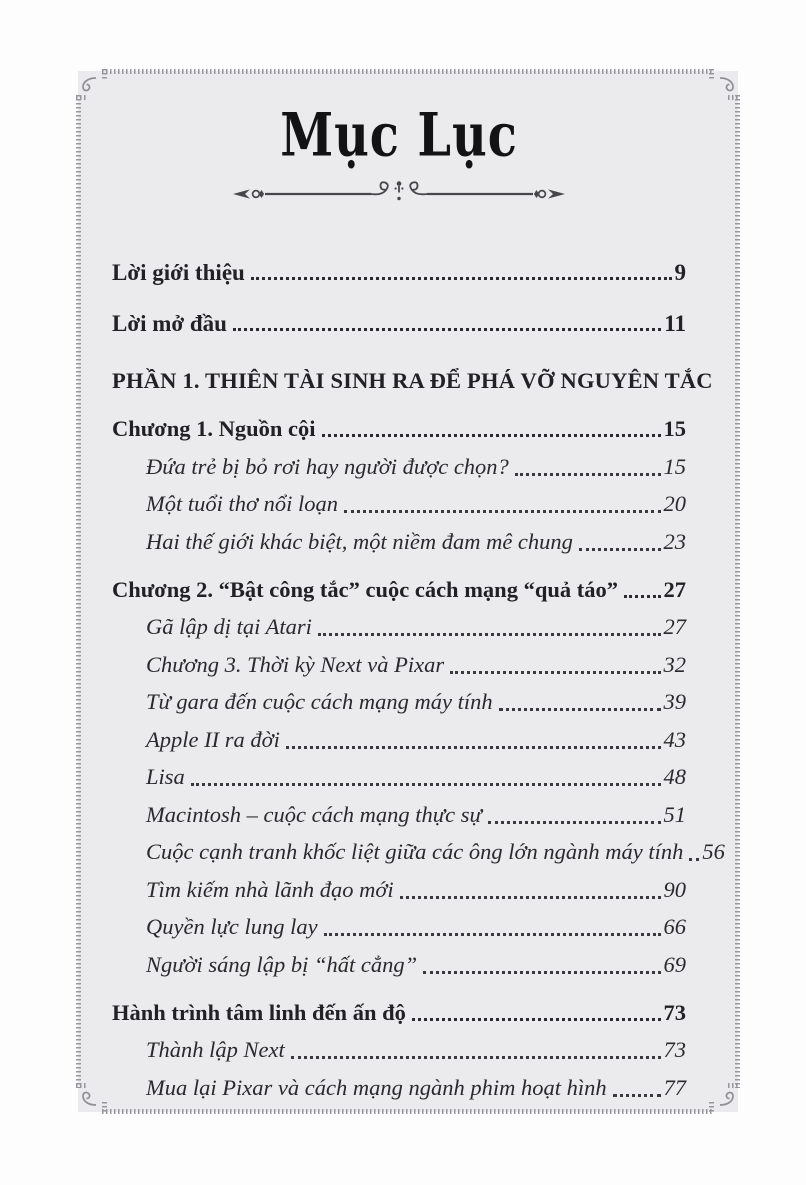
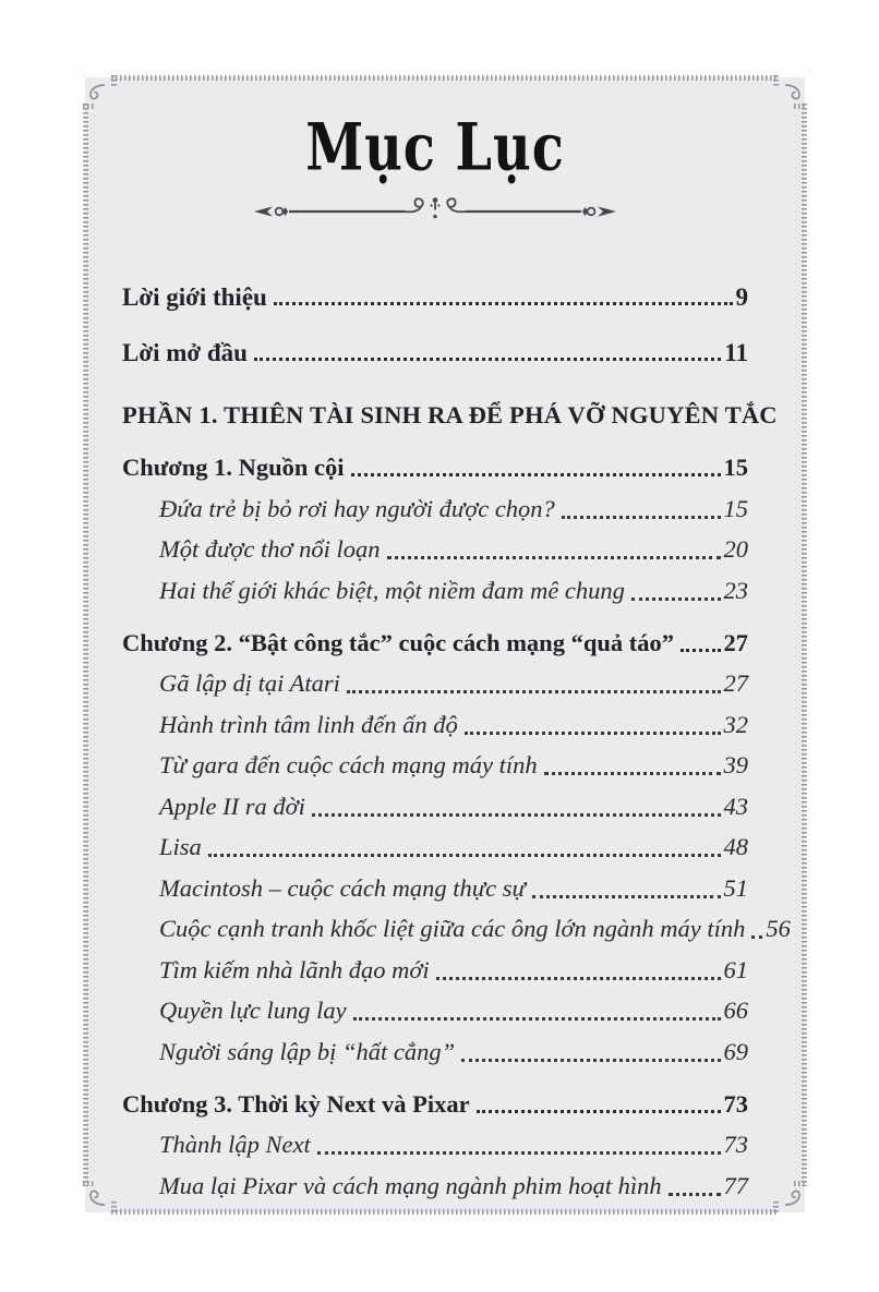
  Mục Lục
  Lời giới thiệu
  9
  Lời mở đầu
  11
  PHẦN 1. THIÊN TÀI SINH RA ĐỂ PHÁ VỠ NGUYÊN TẮC
  Chương 1. Nguồn cội
  15
  Đứa trẻ bị bỏ rơi hay người được chọn?
  15
- Một tuổi thơ nổi loạn
+ Một được thơ nổi loạn
  20
  Hai thế giới khác biệt, một niềm đam mê chung
  23
  Chương 2. “Bật công tắc” cuộc cách mạng “quả táo”
  27
  Gã lập dị tại Atari
  27
- Chương 3. Thời kỳ Next và Pixar
+ Hành trình tâm linh đến ấn độ
  32
  Từ gara đến cuộc cách mạng máy tính
  39
  Apple II ra đời
  43
  Lisa
  48
  Macintosh – cuộc cách mạng thực sự
  51
  Cuộc cạnh tranh khốc liệt giữa các ông lớn ngành máy tính
  56
  Tìm kiếm nhà lãnh đạo mới
- 90
+ 61
  Quyền lực lung lay
  66
  Người sáng lập bị “hất cẳng”
  69
- Hành trình tâm linh đến ấn độ
+ Chương 3. Thời kỳ Next và Pixar
  73
  Thành lập Next
  73
  Mua lại Pixar và cách mạng ngành phim hoạt hình
  77
